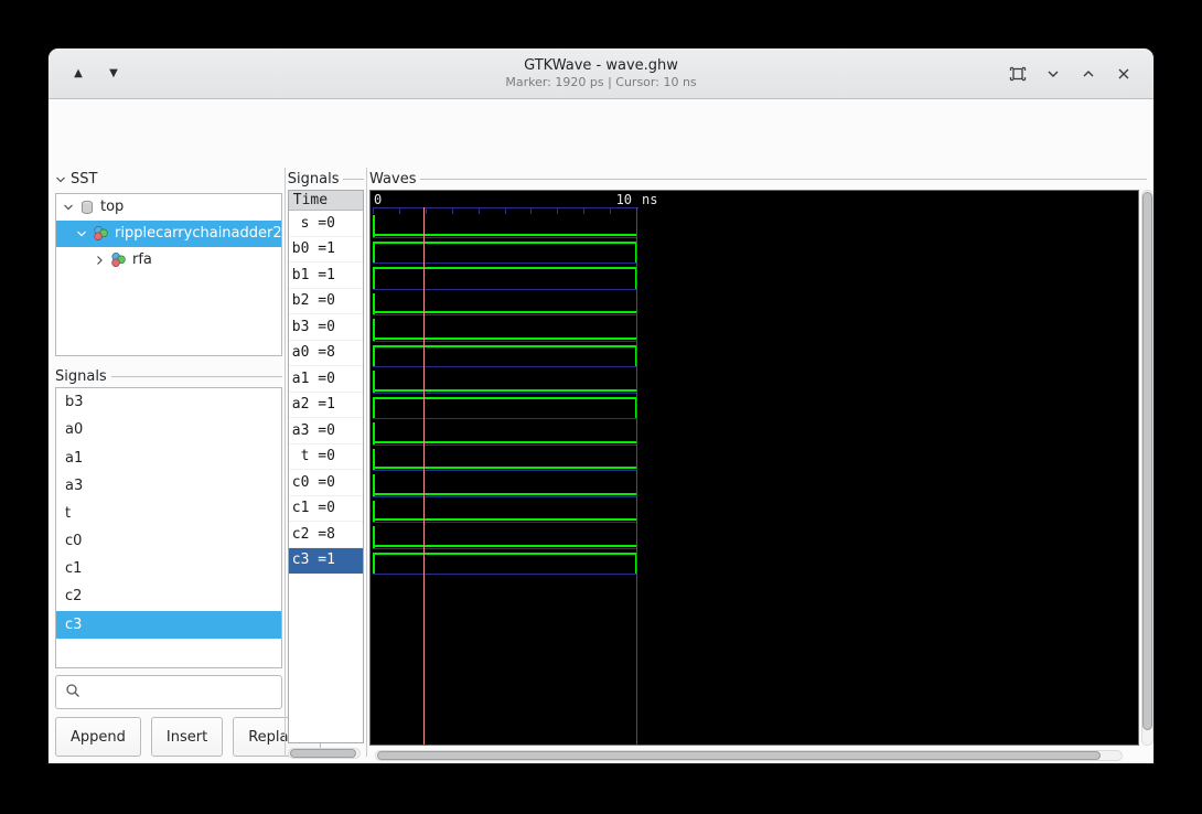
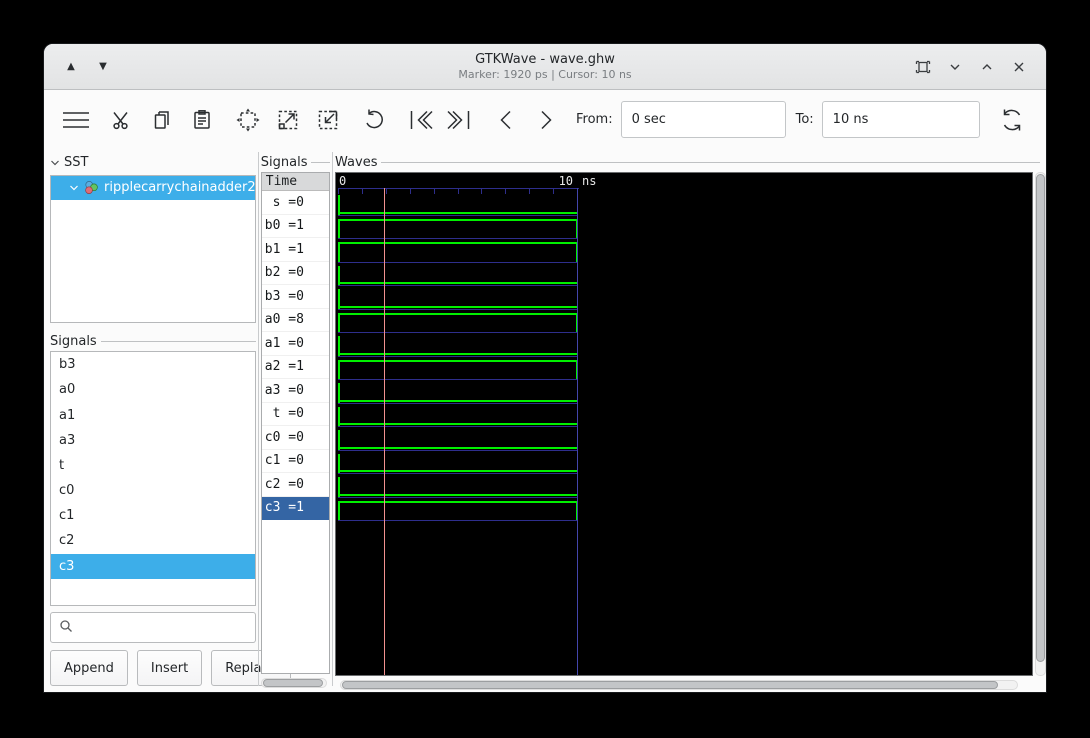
  ▲
  ▼
  GTKWave - wave.ghw
  Marker: 1920 ps | Cursor: 10 ns
+ From:
+ 0 sec
+ To:
+ 10 ns
  SST
- top
  ripplecarrychainadder2
- rfa
  Signals
  b3
  a0
  a1
  a3
  t
  c0
  c1
  c2
  c3
  Append
  Insert
  Signals
  Time
  s =0
  b0 =1
  b1 =1
  b2 =0
  b3 =0
  a0 =8
  a1 =0
  a2 =1
  a3 =0
  t =0
  c0 =0
  c1 =0
- c2 =8
+ c2 =0
  c3 =1
  Waves
  0
  10
  ns
